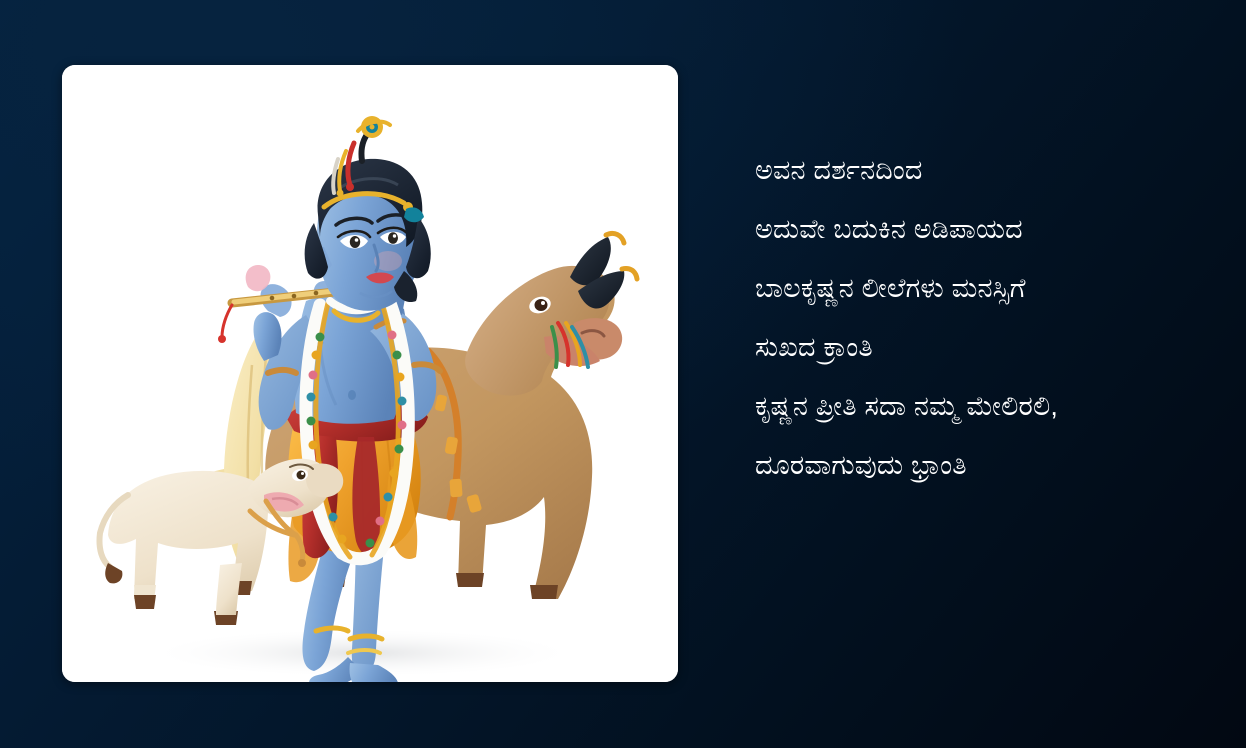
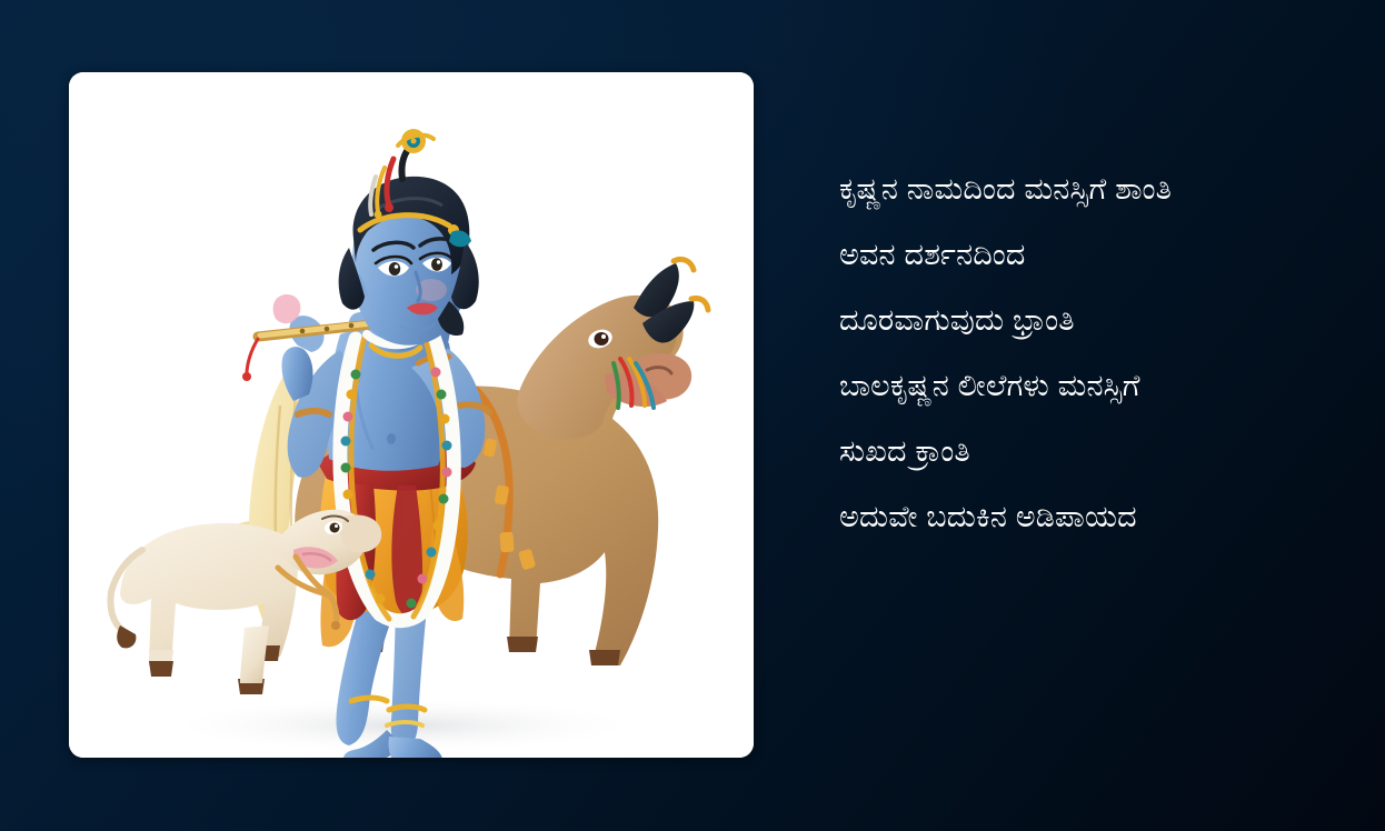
+ ಕೃಷ್ಣನ ನಾಮದಿಂದ ಮನಸ್ಸಿಗೆ ಶಾಂತಿ
  ಅವನ ದರ್ಶನದಿಂದ
- ಅದುವೇ ಬದುಕಿನ ಅಡಿಪಾಯದ
+ ದೂರವಾಗುವುದು ಭ್ರಾಂತಿ
  ಬಾಲಕೃಷ್ಣನ ಲೀಲೆಗಳು ಮನಸ್ಸಿಗೆ
  ಸುಖದ ಕ್ರಾಂತಿ
- ಕೃಷ್ಣನ ಪ್ರೀತಿ ಸದಾ ನಮ್ಮ ಮೇಲಿರಲಿ,
- ದೂರವಾಗುವುದು ಭ್ರಾಂತಿ
+ ಅದುವೇ ಬದುಕಿನ ಅಡಿಪಾಯದ
